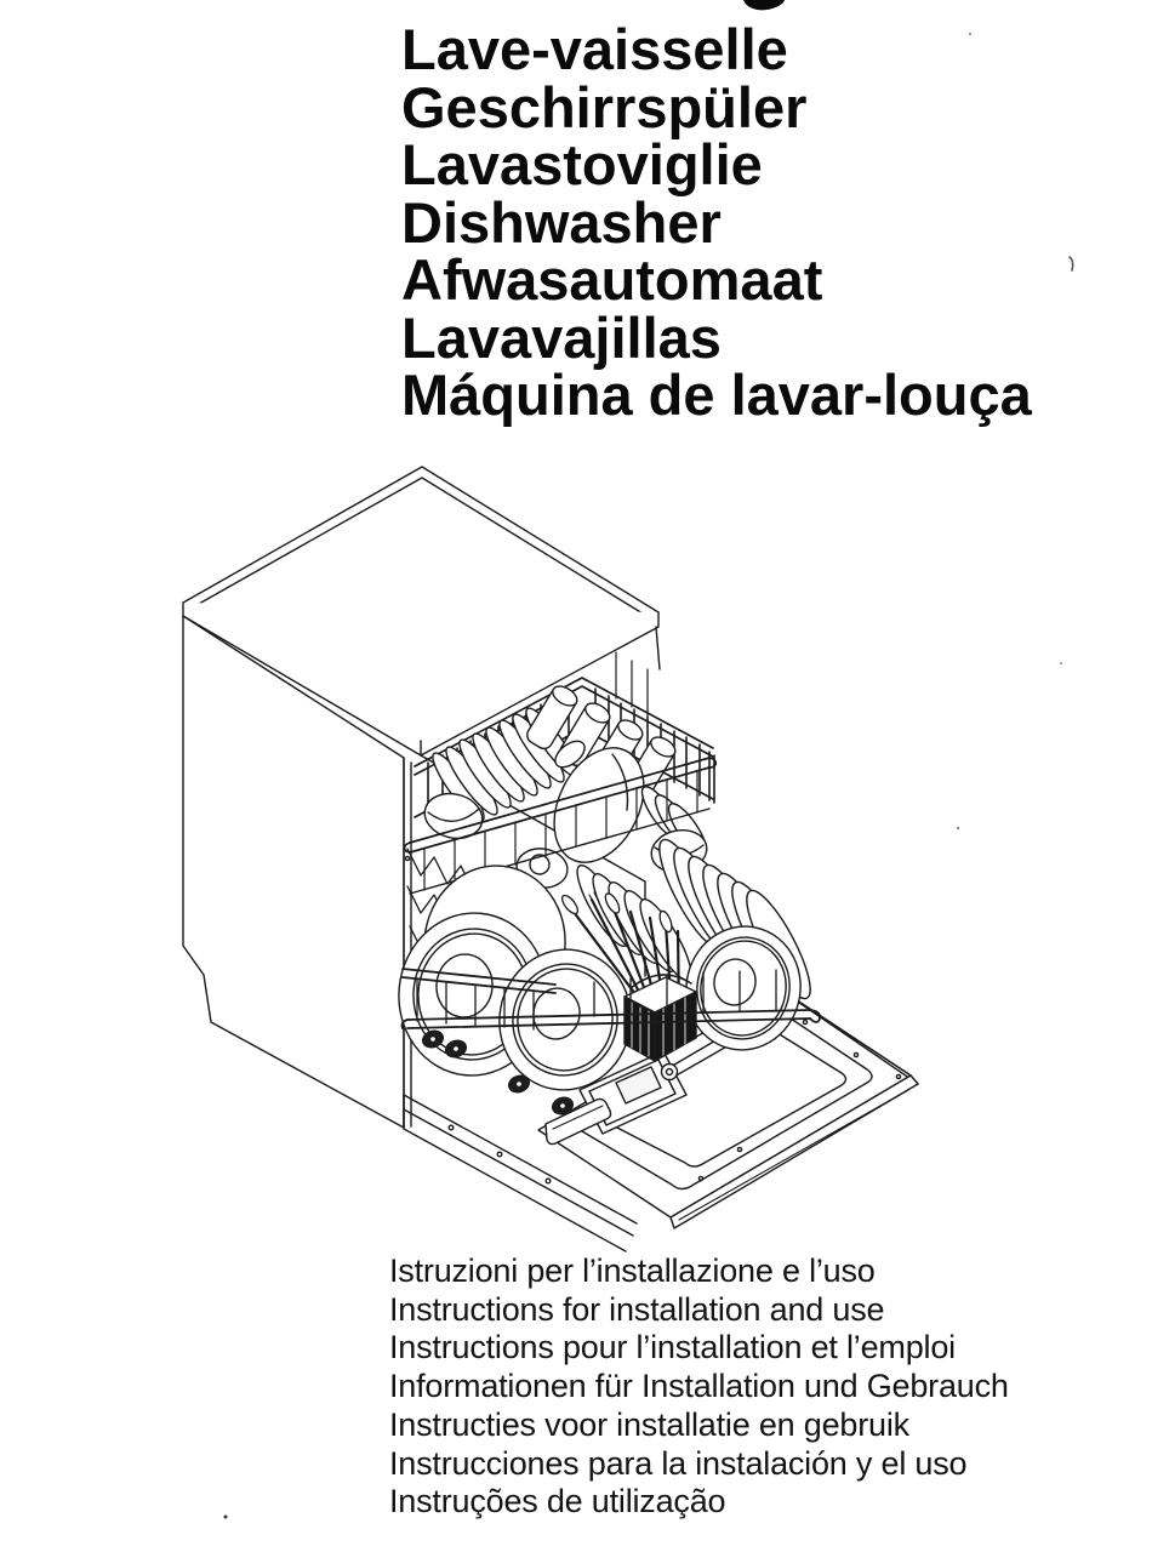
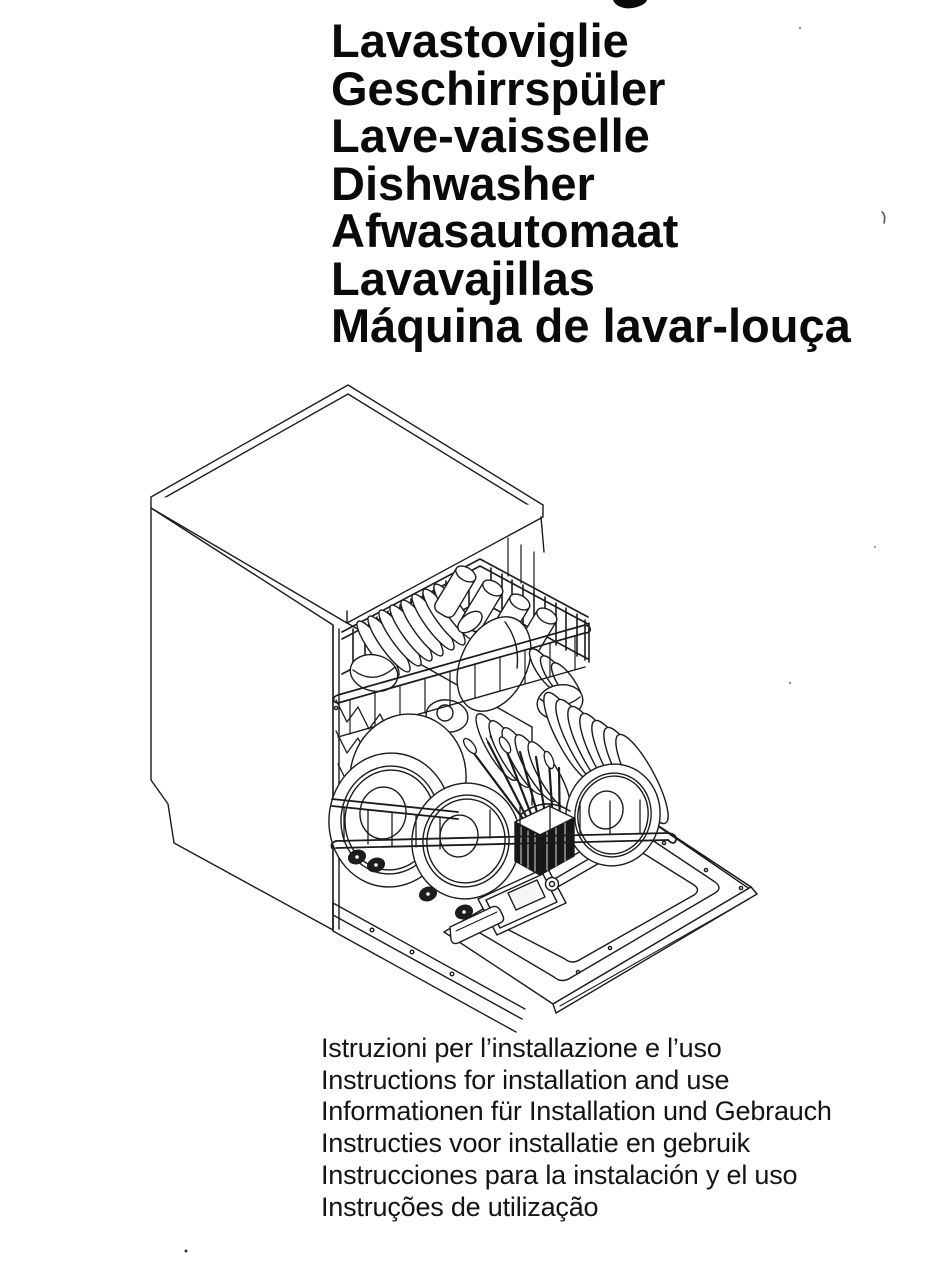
- Lave-vaisselle
+ Lavastoviglie
  Geschirrspüler
- Lavastoviglie
+ Lave-vaisselle
  Dishwasher
  Afwasautomaat
  Lavavajillas
  Máquina de lavar-louça
  Istruzioni per l’installazione e l’uso
  Instructions for installation and use
- Instructions pour l’installation et l’emploi
  Informationen für Installation und Gebrauch
  Instructies voor installatie en gebruik
  Instrucciones para la instalación y el uso
  Instruções de utilização
